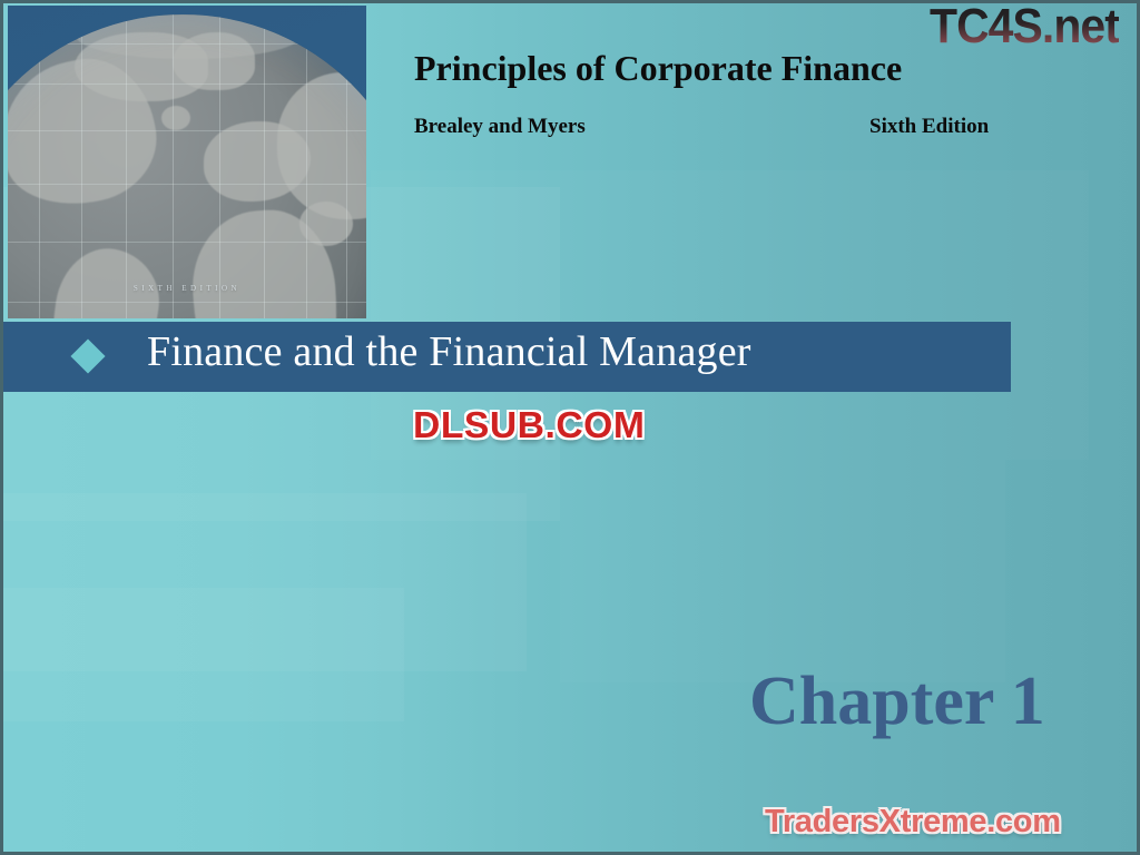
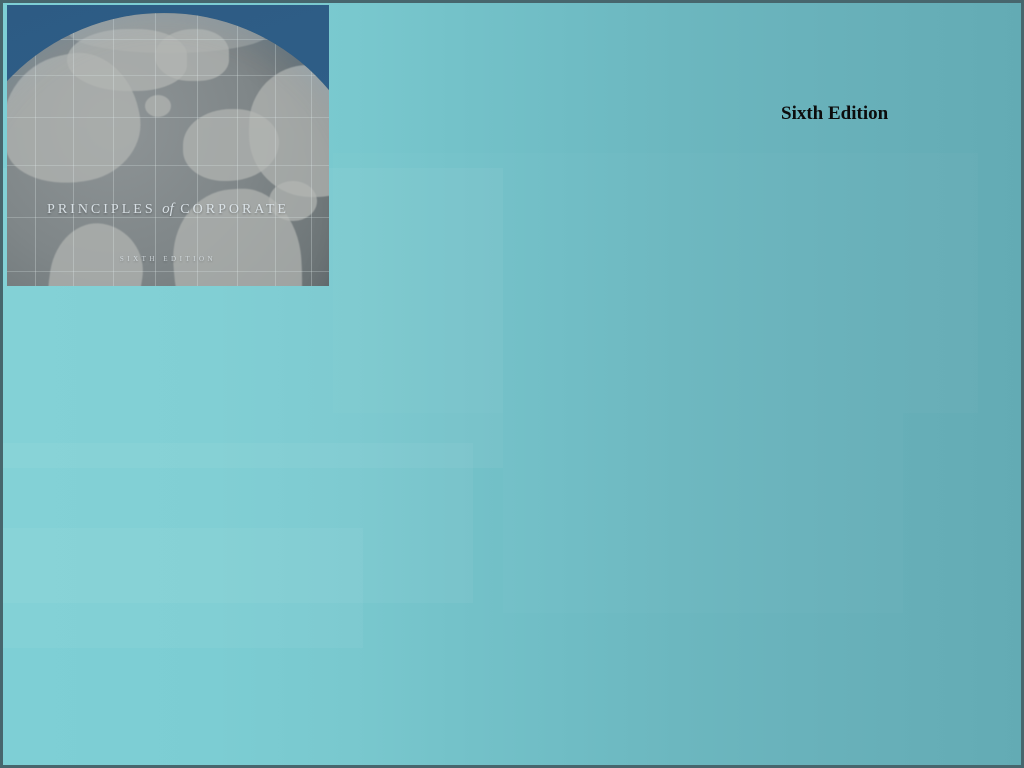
+ PRINCIPLES of CORPORATE
  SIXTH EDITION
- Principles of Corporate Finance
- Brealey and Myers
  Sixth Edition
- Finance and the Financial Manager
- Chapter 1
- TC4S.net
- DLSUB.COM
- TradersXtreme.com
